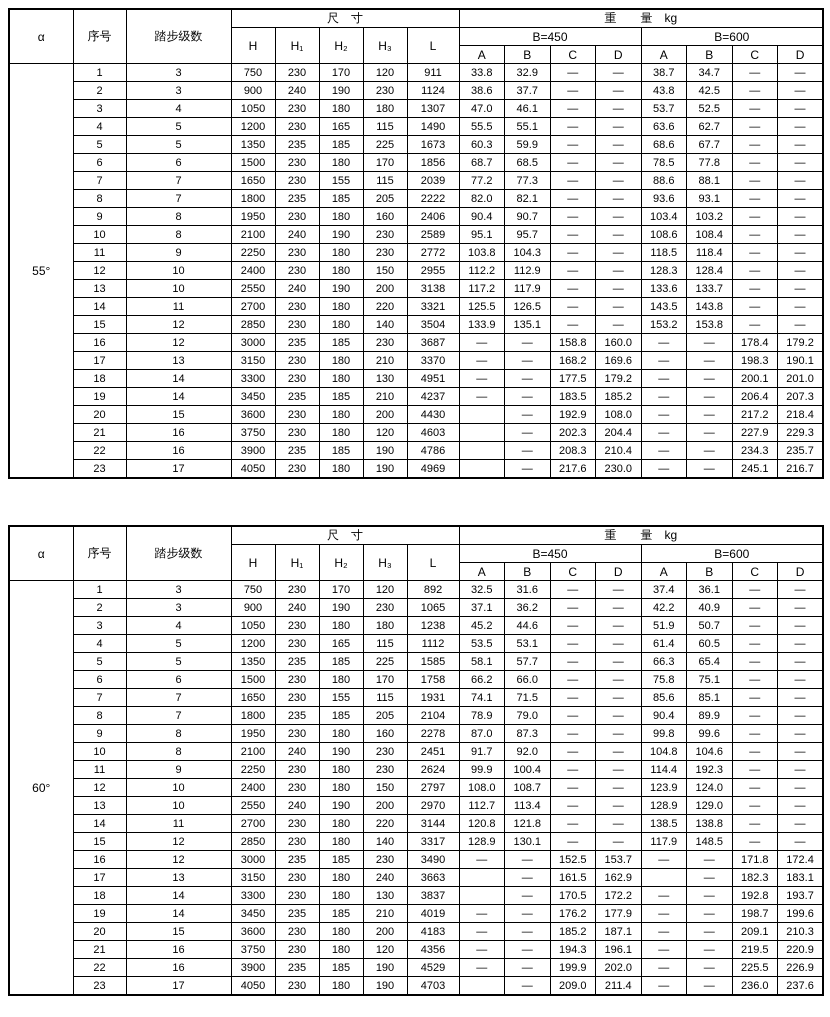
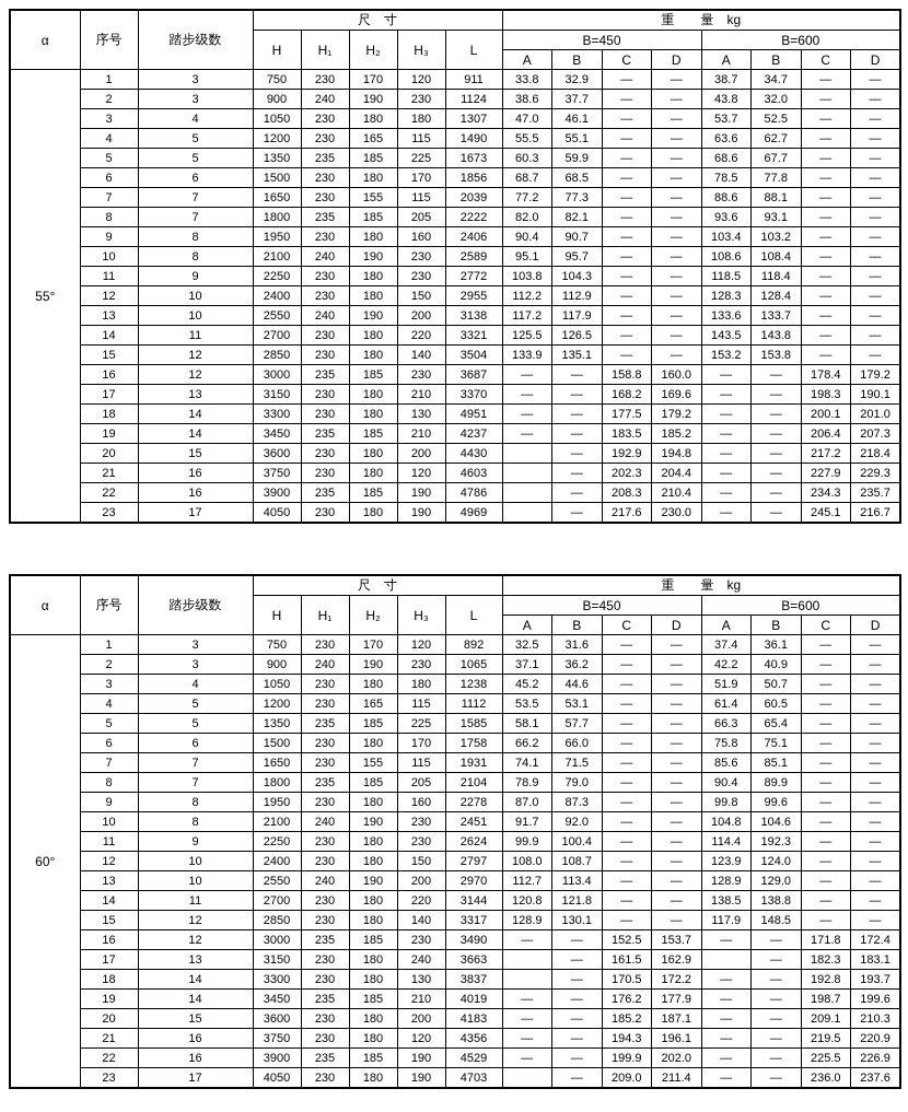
  α	序号	踏步级数	尺 寸	重 量 kg
  H	H₁	H₂	H₃	L	B=450	B=600
  A	B	C	D	A	B	C	D
  55°	1	3	750	230	170	120	911	33.8	32.9	—	—	38.7	34.7	—	—
- 2	3	900	240	190	230	1124	38.6	37.7	—	—	43.8	42.5	—	—
+ 2	3	900	240	190	230	1124	38.6	37.7	—	—	43.8	32.0	—	—
  3	4	1050	230	180	180	1307	47.0	46.1	—	—	53.7	52.5	—	—
  4	5	1200	230	165	115	1490	55.5	55.1	—	—	63.6	62.7	—	—
  5	5	1350	235	185	225	1673	60.3	59.9	—	—	68.6	67.7	—	—
  6	6	1500	230	180	170	1856	68.7	68.5	—	—	78.5	77.8	—	—
  7	7	1650	230	155	115	2039	77.2	77.3	—	—	88.6	88.1	—	—
  8	7	1800	235	185	205	2222	82.0	82.1	—	—	93.6	93.1	—	—
  9	8	1950	230	180	160	2406	90.4	90.7	—	—	103.4	103.2	—	—
  10	8	2100	240	190	230	2589	95.1	95.7	—	—	108.6	108.4	—	—
  11	9	2250	230	180	230	2772	103.8	104.3	—	—	118.5	118.4	—	—
  12	10	2400	230	180	150	2955	112.2	112.9	—	—	128.3	128.4	—	—
  13	10	2550	240	190	200	3138	117.2	117.9	—	—	133.6	133.7	—	—
  14	11	2700	230	180	220	3321	125.5	126.5	—	—	143.5	143.8	—	—
  15	12	2850	230	180	140	3504	133.9	135.1	—	—	153.2	153.8	—	—
  16	12	3000	235	185	230	3687	—	—	158.8	160.0	—	—	178.4	179.2
  17	13	3150	230	180	210	3370	—	—	168.2	169.6	—	—	198.3	190.1
  18	14	3300	230	180	130	4951	—	—	177.5	179.2	—	—	200.1	201.0
  19	14	3450	235	185	210	4237	—	—	183.5	185.2	—	—	206.4	207.3
- 20	15	3600	230	180	200	4430		—	192.9	108.0	—	—	217.2	218.4
+ 20	15	3600	230	180	200	4430		—	192.9	194.8	—	—	217.2	218.4
  21	16	3750	230	180	120	4603		—	202.3	204.4	—	—	227.9	229.3
  22	16	3900	235	185	190	4786		—	208.3	210.4	—	—	234.3	235.7
  23	17	4050	230	180	190	4969		—	217.6	230.0	—	—	245.1	216.7
  α	序号	踏步级数	尺 寸	重 量 kg
  H	H₁	H₂	H₃	L	B=450	B=600
  A	B	C	D	A	B	C	D
  60°	1	3	750	230	170	120	892	32.5	31.6	—	—	37.4	36.1	—	—
  2	3	900	240	190	230	1065	37.1	36.2	—	—	42.2	40.9	—	—
  3	4	1050	230	180	180	1238	45.2	44.6	—	—	51.9	50.7	—	—
  4	5	1200	230	165	115	1112	53.5	53.1	—	—	61.4	60.5	—	—
  5	5	1350	235	185	225	1585	58.1	57.7	—	—	66.3	65.4	—	—
  6	6	1500	230	180	170	1758	66.2	66.0	—	—	75.8	75.1	—	—
  7	7	1650	230	155	115	1931	74.1	71.5	—	—	85.6	85.1	—	—
  8	7	1800	235	185	205	2104	78.9	79.0	—	—	90.4	89.9	—	—
  9	8	1950	230	180	160	2278	87.0	87.3	—	—	99.8	99.6	—	—
  10	8	2100	240	190	230	2451	91.7	92.0	—	—	104.8	104.6	—	—
  11	9	2250	230	180	230	2624	99.9	100.4	—	—	114.4	192.3	—	—
  12	10	2400	230	180	150	2797	108.0	108.7	—	—	123.9	124.0	—	—
  13	10	2550	240	190	200	2970	112.7	113.4	—	—	128.9	129.0	—	—
  14	11	2700	230	180	220	3144	120.8	121.8	—	—	138.5	138.8	—	—
  15	12	2850	230	180	140	3317	128.9	130.1	—	—	117.9	148.5	—	—
  16	12	3000	235	185	230	3490	—	—	152.5	153.7	—	—	171.8	172.4
  17	13	3150	230	180	240	3663		—	161.5	162.9		—	182.3	183.1
  18	14	3300	230	180	130	3837		—	170.5	172.2	—	—	192.8	193.7
  19	14	3450	235	185	210	4019	—	—	176.2	177.9	—	—	198.7	199.6
  20	15	3600	230	180	200	4183	—	—	185.2	187.1	—	—	209.1	210.3
  21	16	3750	230	180	120	4356	—	—	194.3	196.1	—	—	219.5	220.9
  22	16	3900	235	185	190	4529	—	—	199.9	202.0	—	—	225.5	226.9
  23	17	4050	230	180	190	4703		—	209.0	211.4	—	—	236.0	237.6
